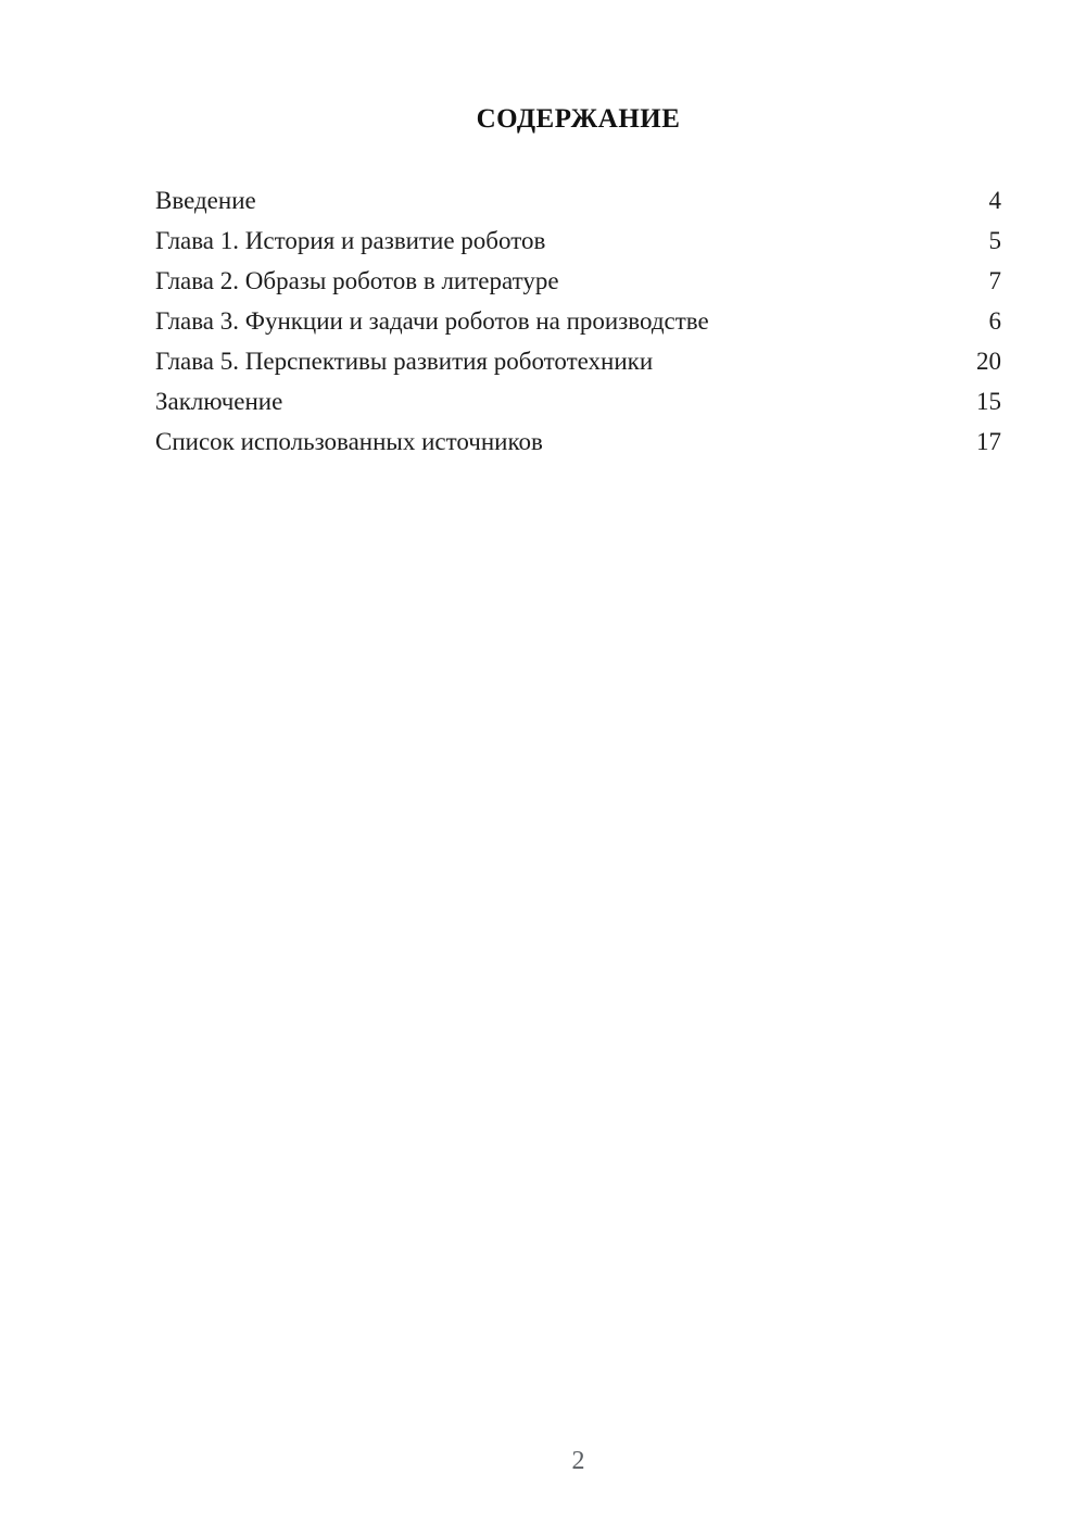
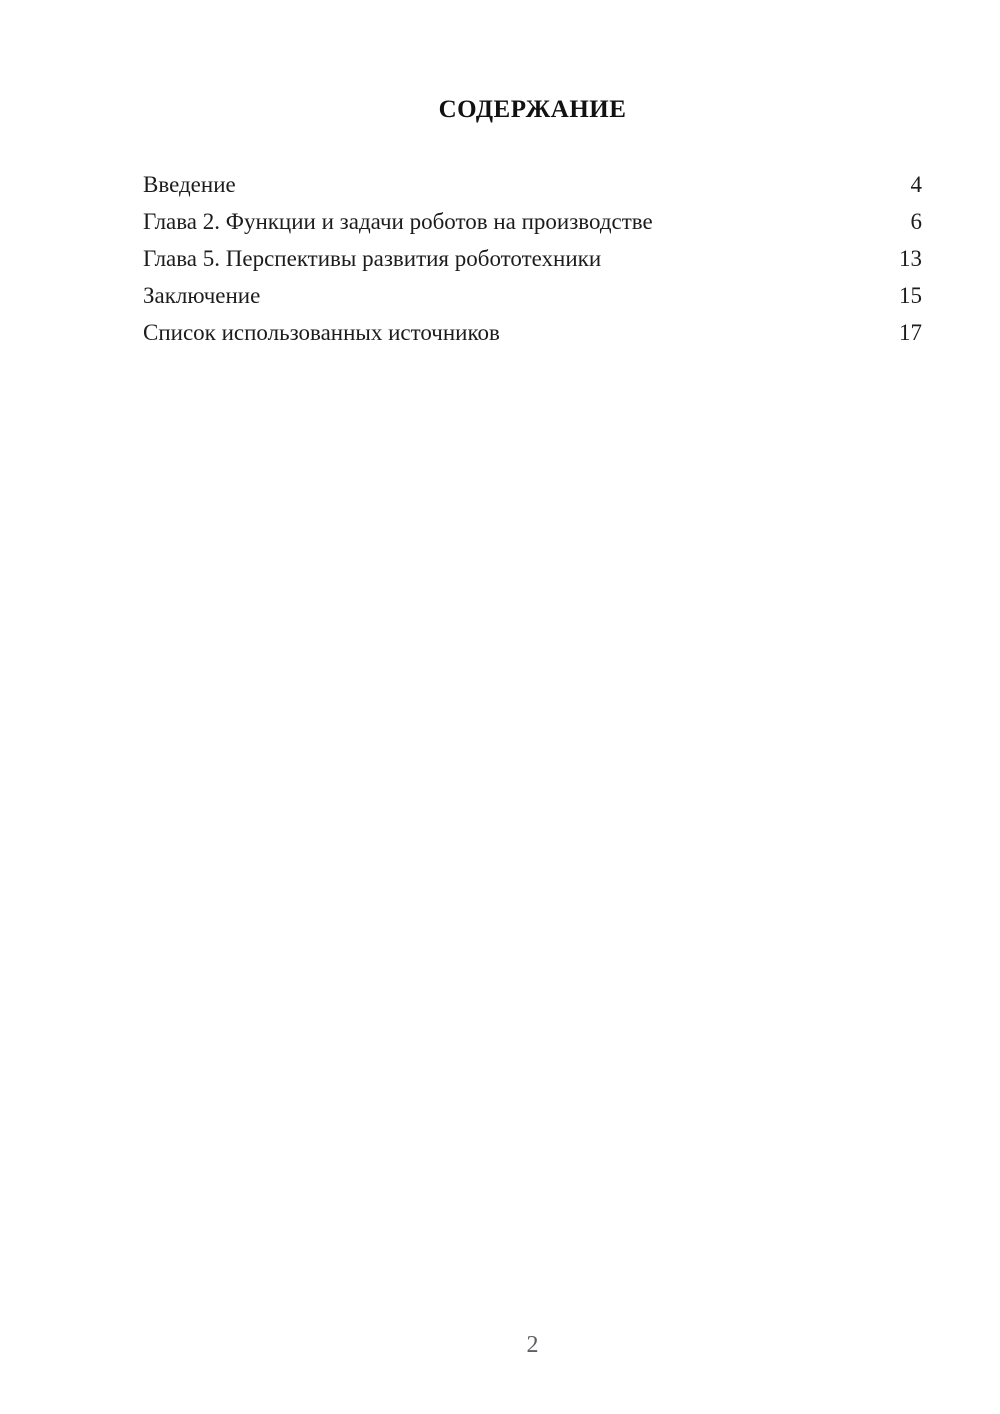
  СОДЕРЖАНИЕ
  Введение
  4
- Глава 1. История и развитие роботов
- 5
- Глава 2. Образы роботов в литературе
- 7
- Глава 3. Функции и задачи роботов на производстве
+ Глава 2. Функции и задачи роботов на производстве
  6
  Глава 5. Перспективы развития робототехники
- 20
+ 13
  Заключение
  15
  Список использованных источников
  17
  2
